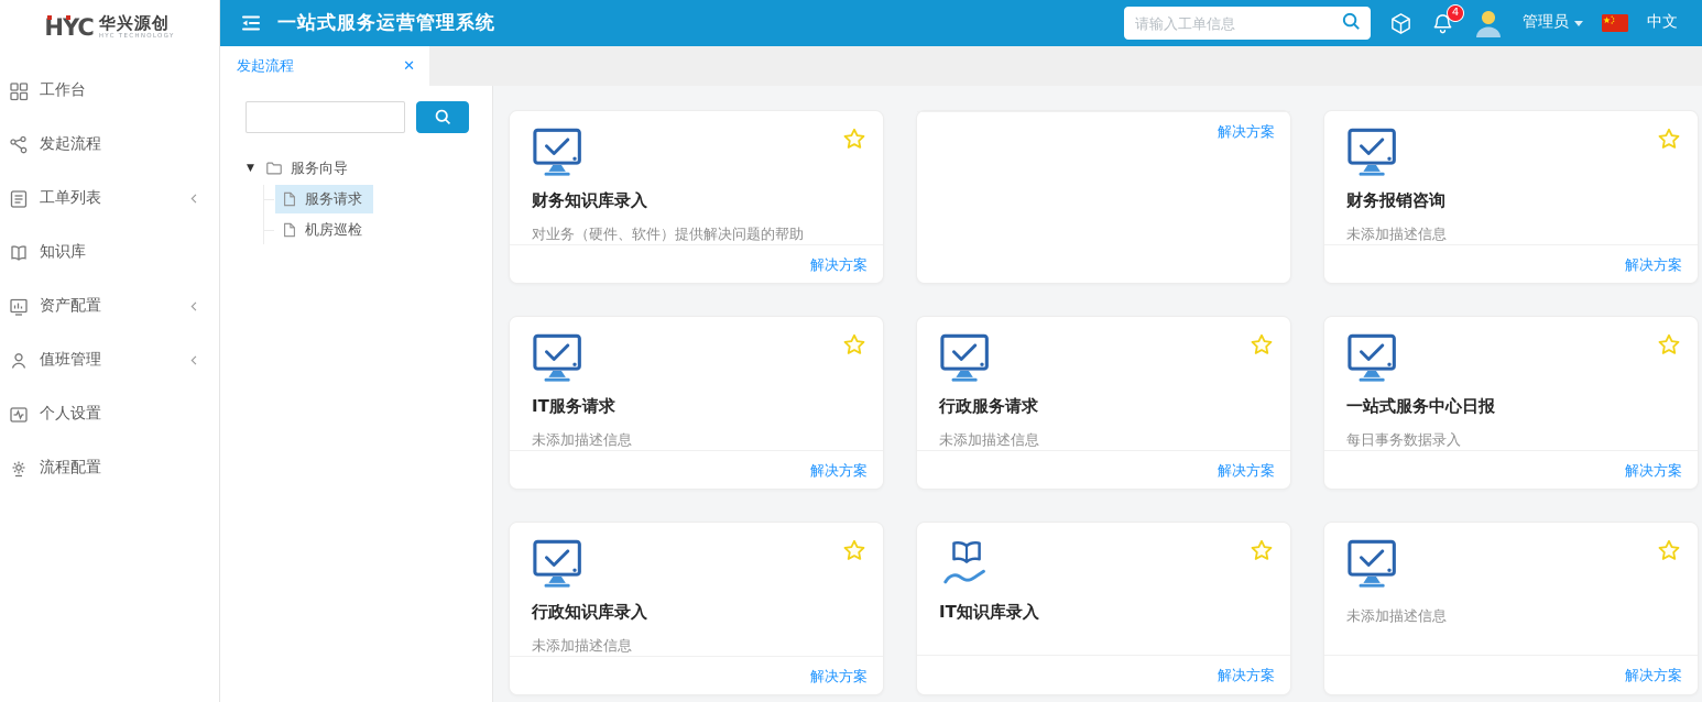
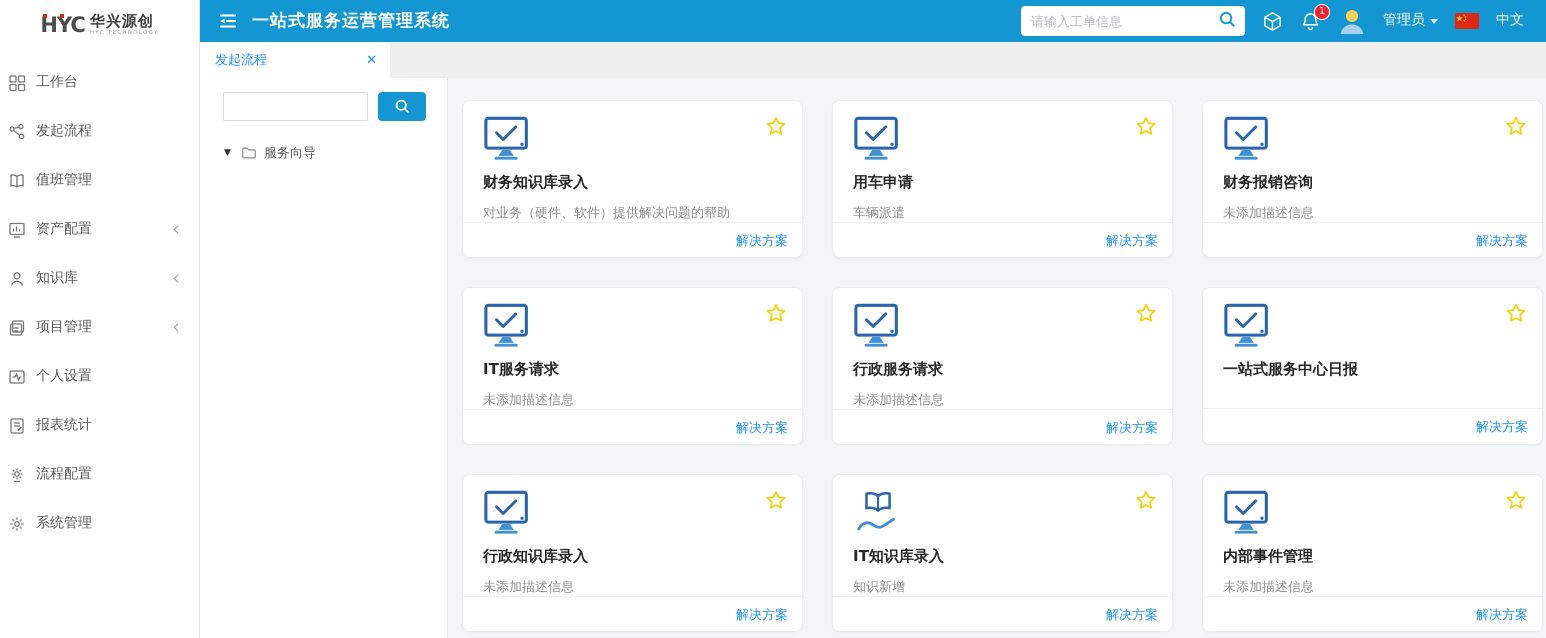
  HYC
  华兴源创
  工作台
  发起流程
- 工单列表
- 知识库
+ 值班管理
  资产配置
- 值班管理
+ 知识库
+ 项目管理
  个人设置
+ 报表统计
  流程配置
+ 系统管理
  一站式服务运营管理系统
  请输入工单信息
- 4
+ 1
  管理员
  中文
  发起流程
  ✕
  ▼
  服务向导
- 服务请求
- 机房巡检
  财务知识库录入
  对业务（硬件、软件）提供解决问题的帮助
  解决方案
+ 用车申请
+ 车辆派遣
  解决方案
  财务报销咨询
  未添加描述信息
  解决方案
  IT服务请求
  未添加描述信息
  解决方案
  行政服务请求
  未添加描述信息
  解决方案
  一站式服务中心日报
- 每日事务数据录入
  解决方案
  行政知识库录入
  未添加描述信息
  解决方案
  IT知识库录入
+ 知识新增
  解决方案
+ 内部事件管理
  未添加描述信息
  解决方案
